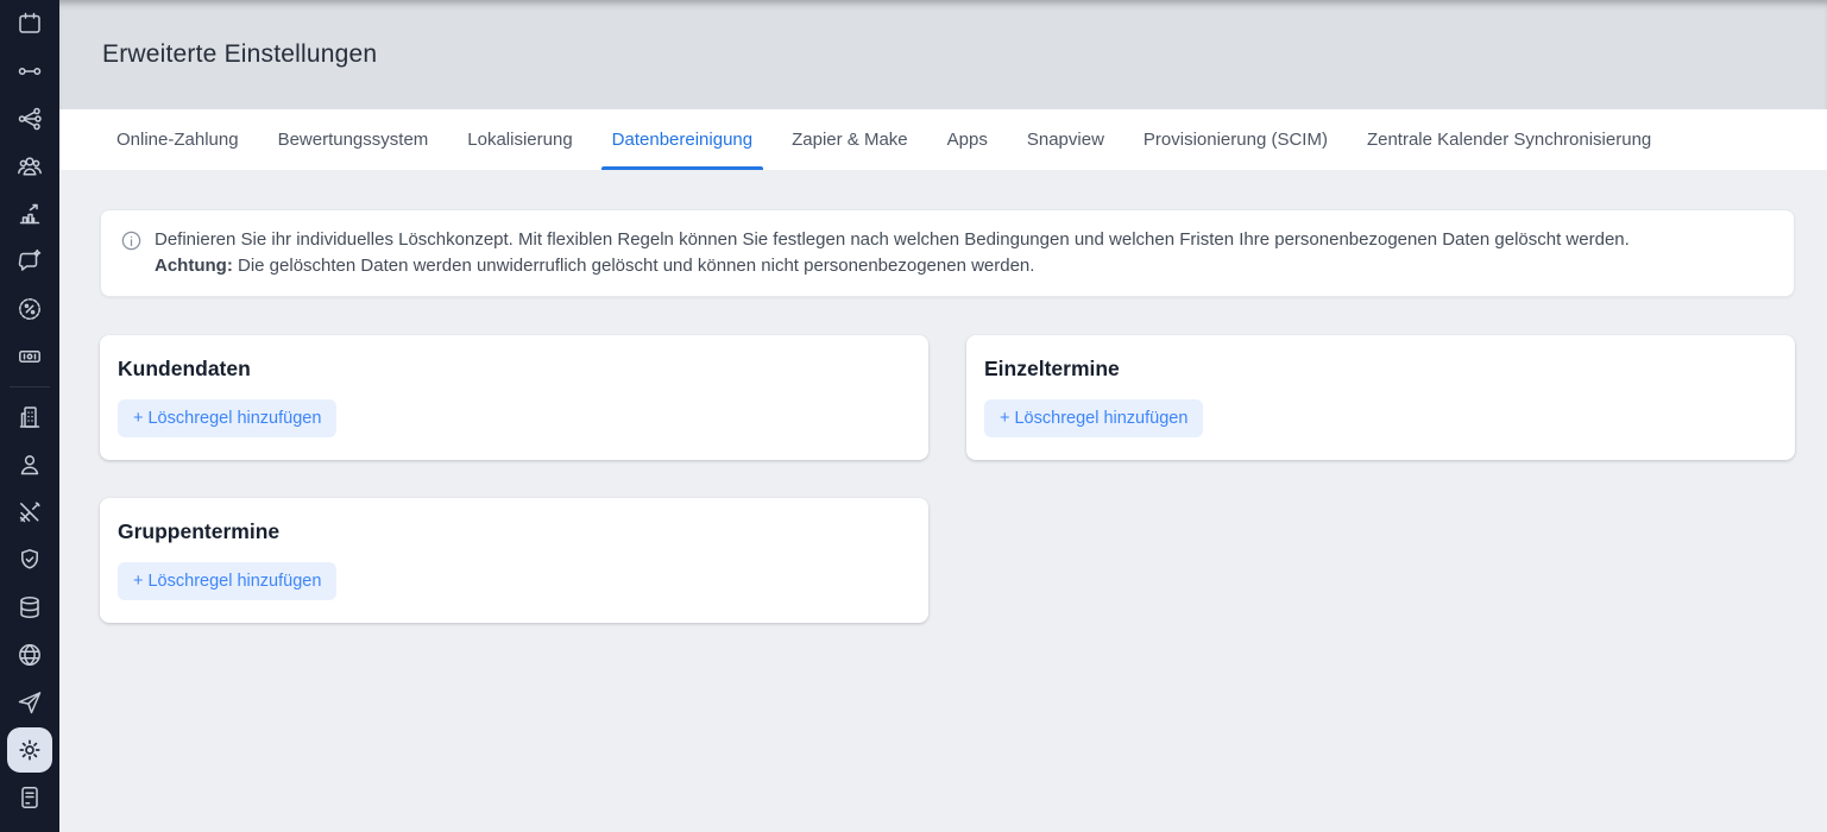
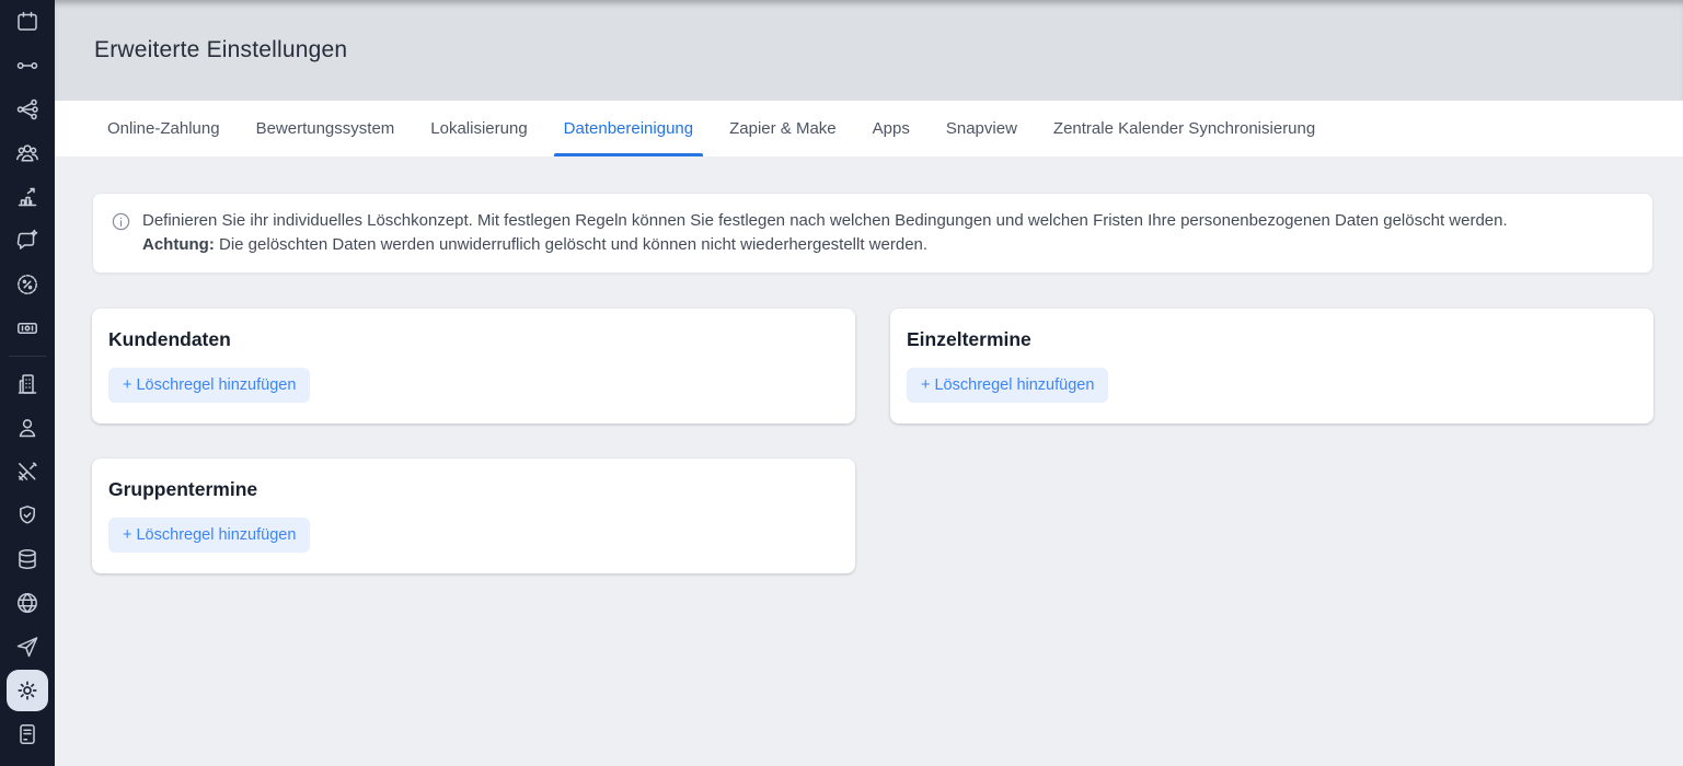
  Erweiterte Einstellungen
  Online-Zahlung
  Bewertungssystem
  Lokalisierung
  Datenbereinigung
  Zapier & Make
  Apps
  Snapview
- Provisionierung (SCIM)
  Zentrale Kalender Synchronisierung
- Definieren Sie ihr individuelles Löschkonzept. Mit flexiblen Regeln können Sie festlegen nach welchen Bedingungen und welchen Fristen Ihre personenbezogenen Daten gelöscht werden.
+ Definieren Sie ihr individuelles Löschkonzept. Mit festlegen Regeln können Sie festlegen nach welchen Bedingungen und welchen Fristen Ihre personenbezogenen Daten gelöscht werden.
- Achtung: Die gelöschten Daten werden unwiderruflich gelöscht und können nicht personenbezogenen werden.
+ Achtung: Die gelöschten Daten werden unwiderruflich gelöscht und können nicht wiederhergestellt werden.
  Kundendaten
  + Löschregel hinzufügen
  Einzeltermine
  + Löschregel hinzufügen
  Gruppentermine
  + Löschregel hinzufügen
